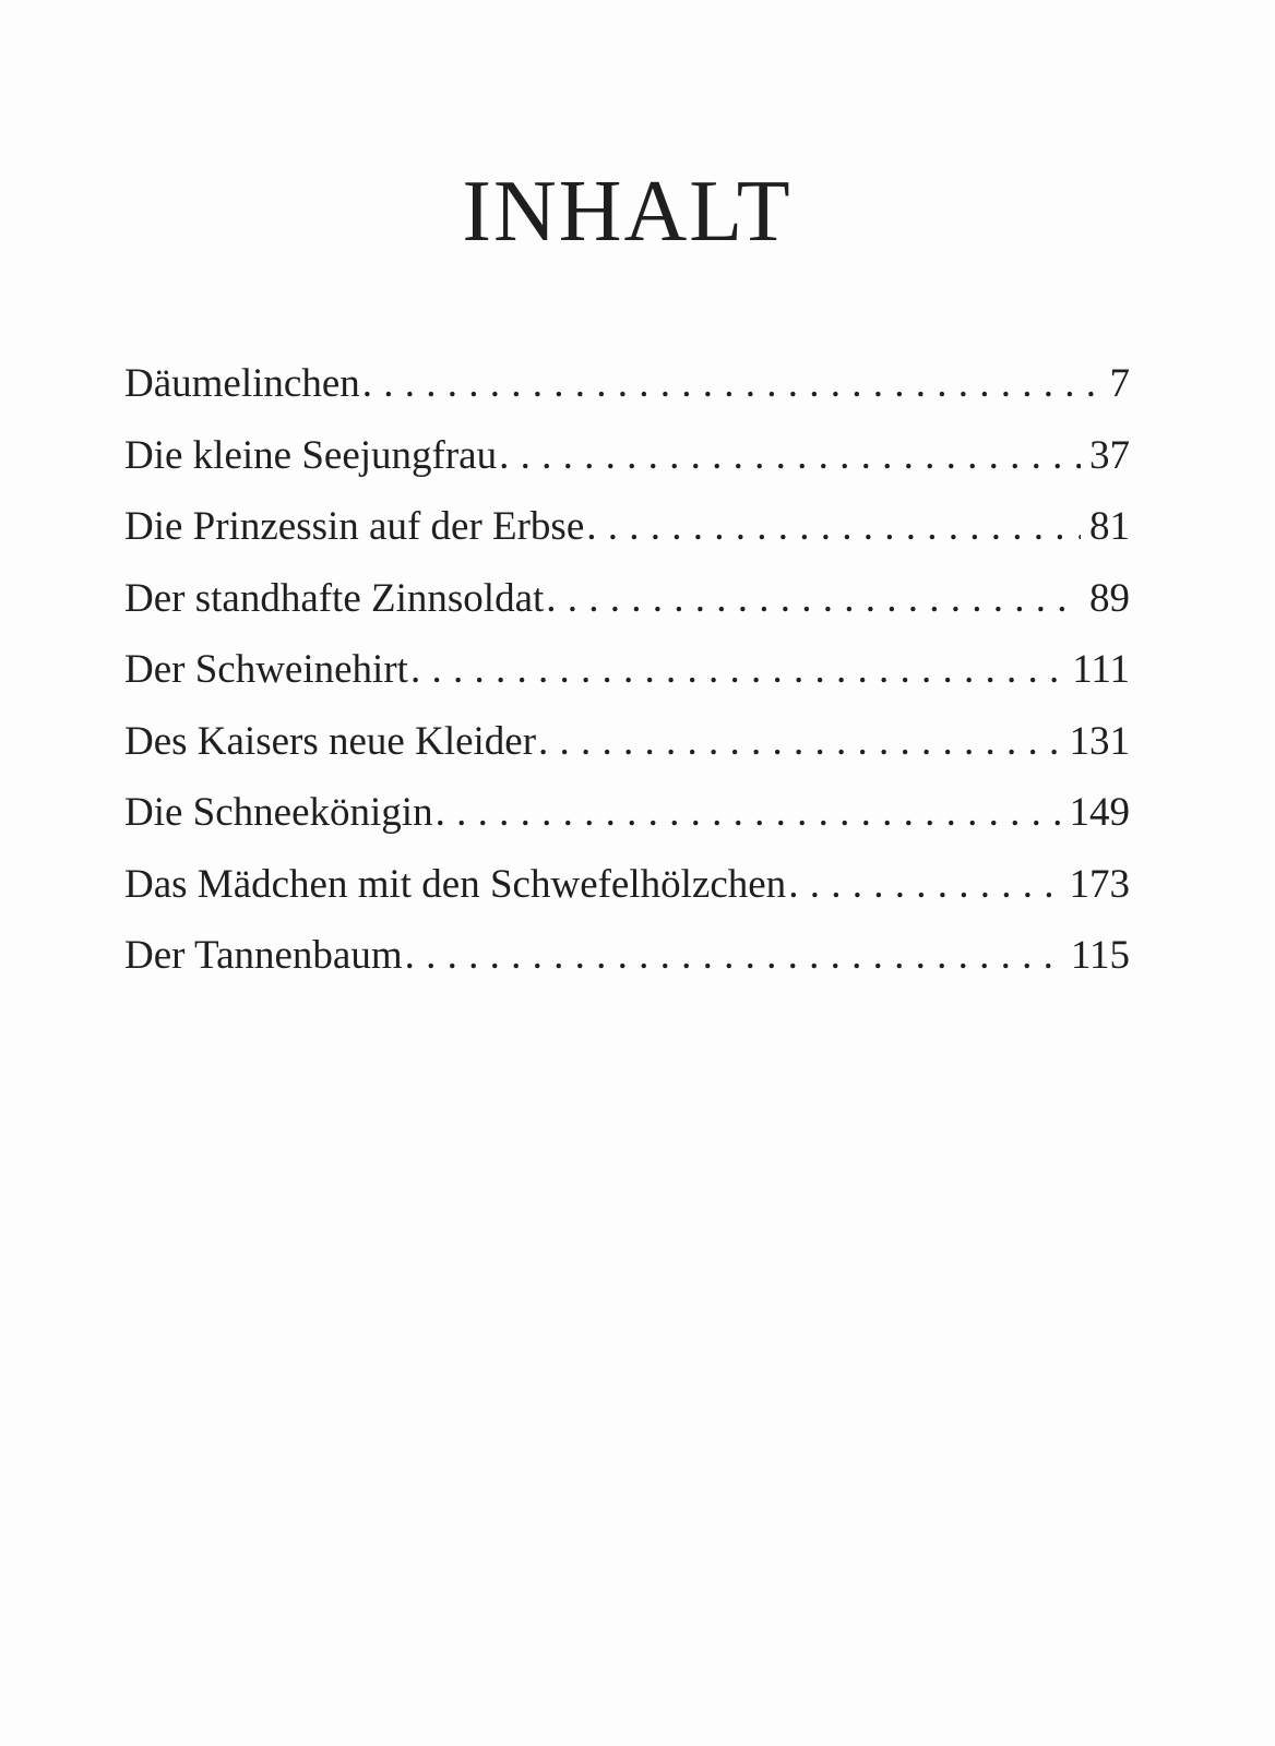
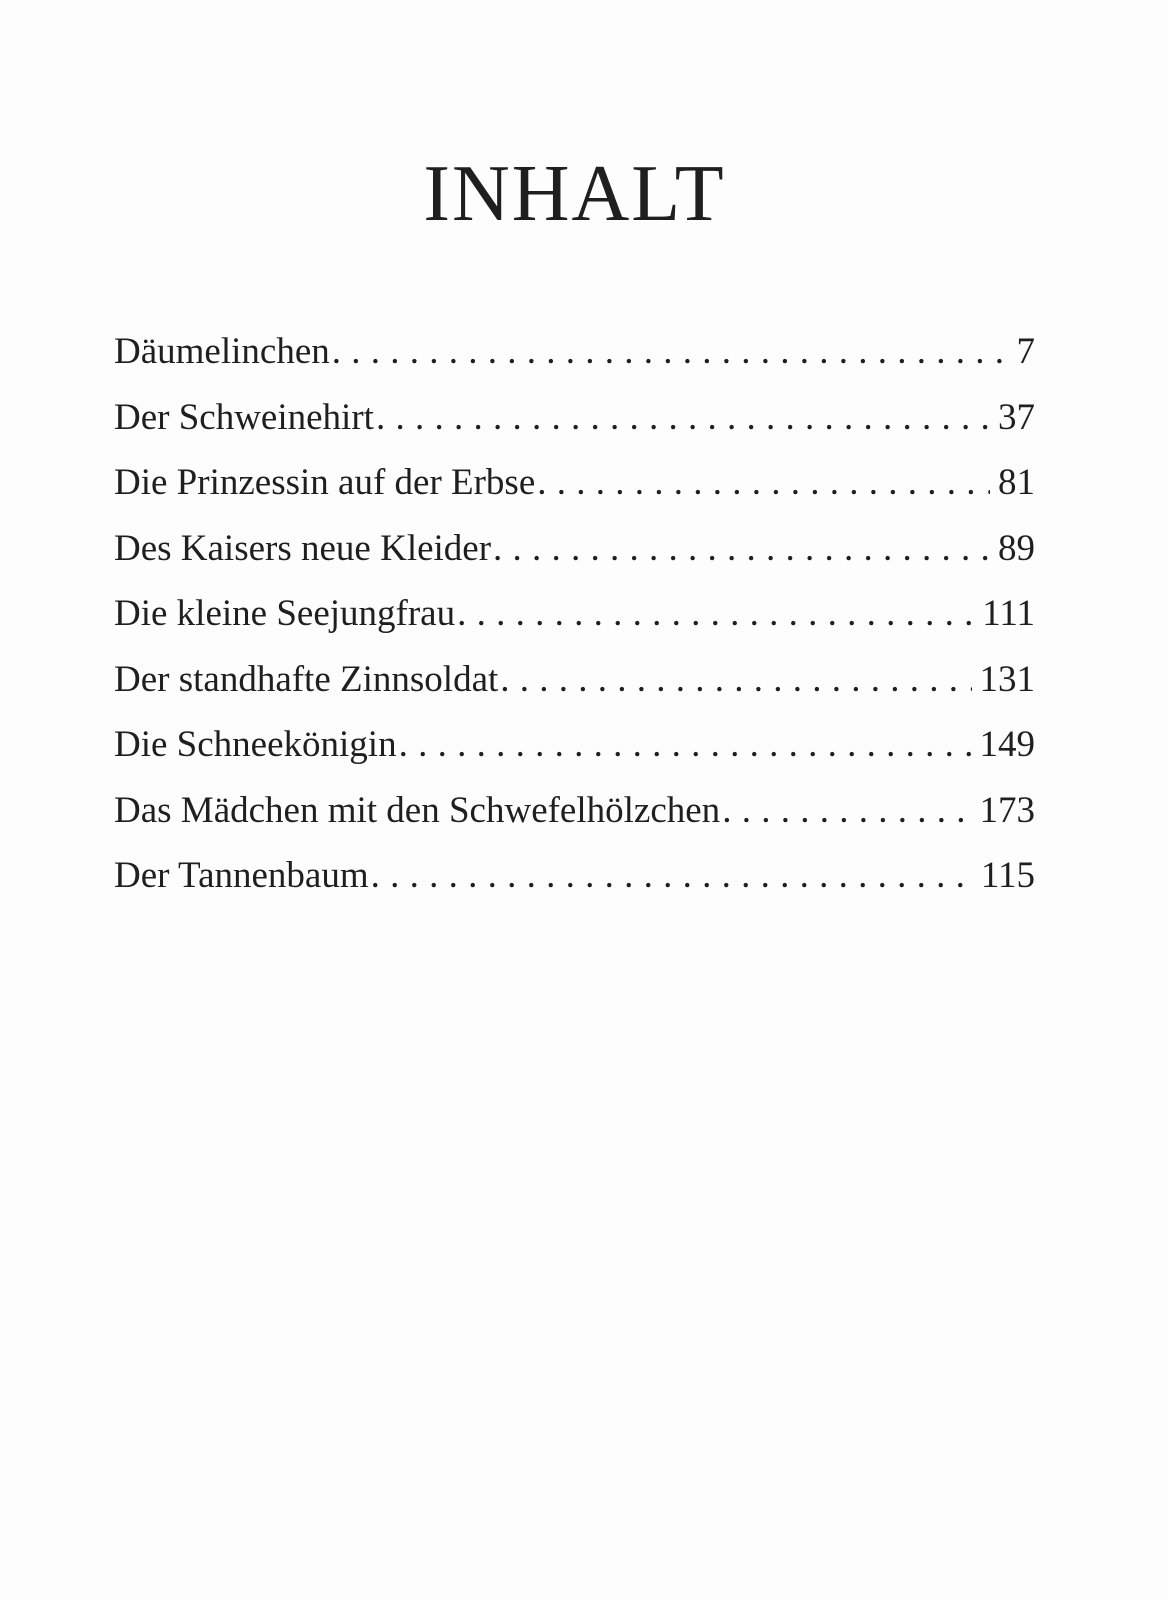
  INHALT
  Däumelinchen
  7
- Die kleine Seejungfrau
+ Der Schweinehirt
  37
  Die Prinzessin auf der Erbse
  81
- Der standhafte Zinnsoldat
+ Des Kaisers neue Kleider
  89
- Der Schweinehirt
+ Die kleine Seejungfrau
  111
- Des Kaisers neue Kleider
+ Der standhafte Zinnsoldat
  131
  Die Schneekönigin
  149
  Das Mädchen mit den Schwefelhölzchen
  173
  Der Tannenbaum
  115
